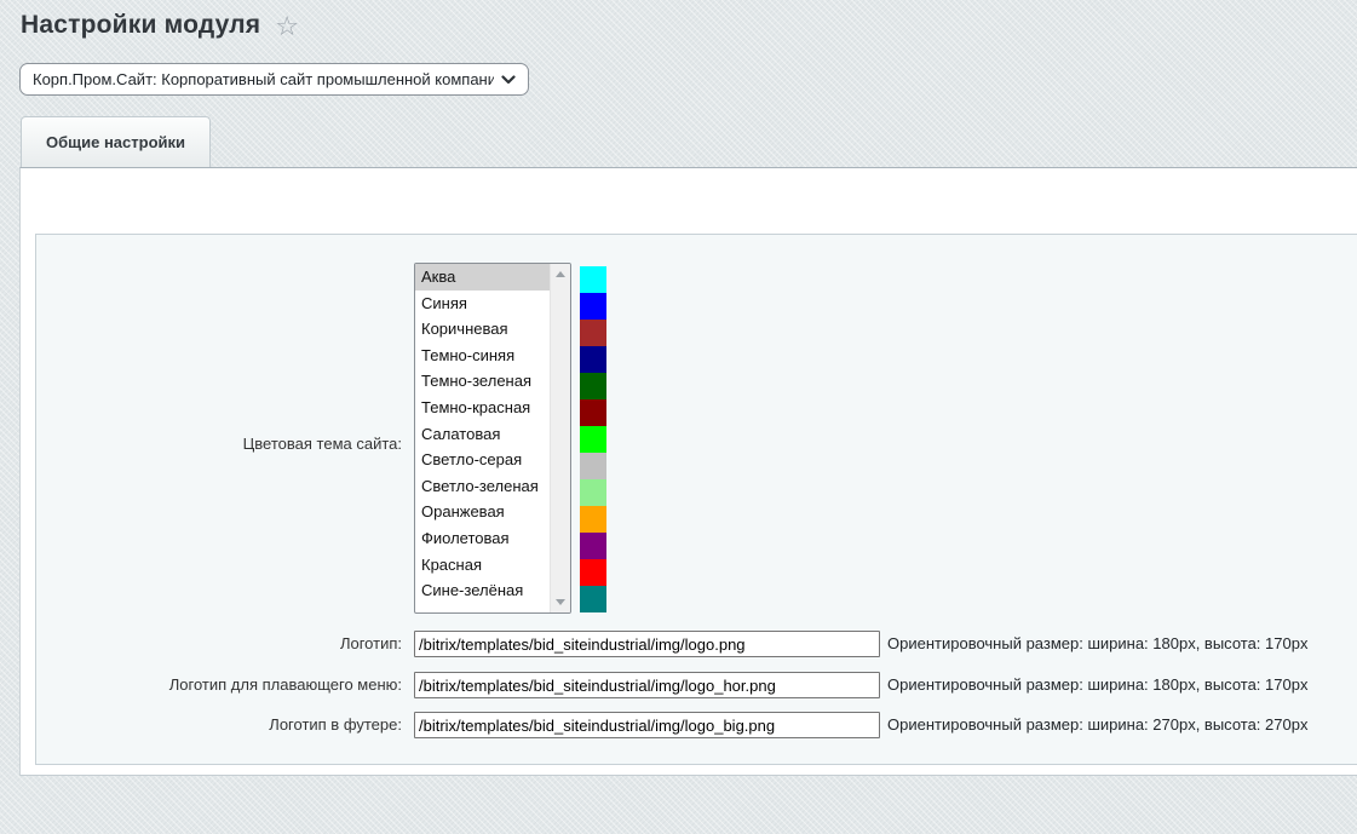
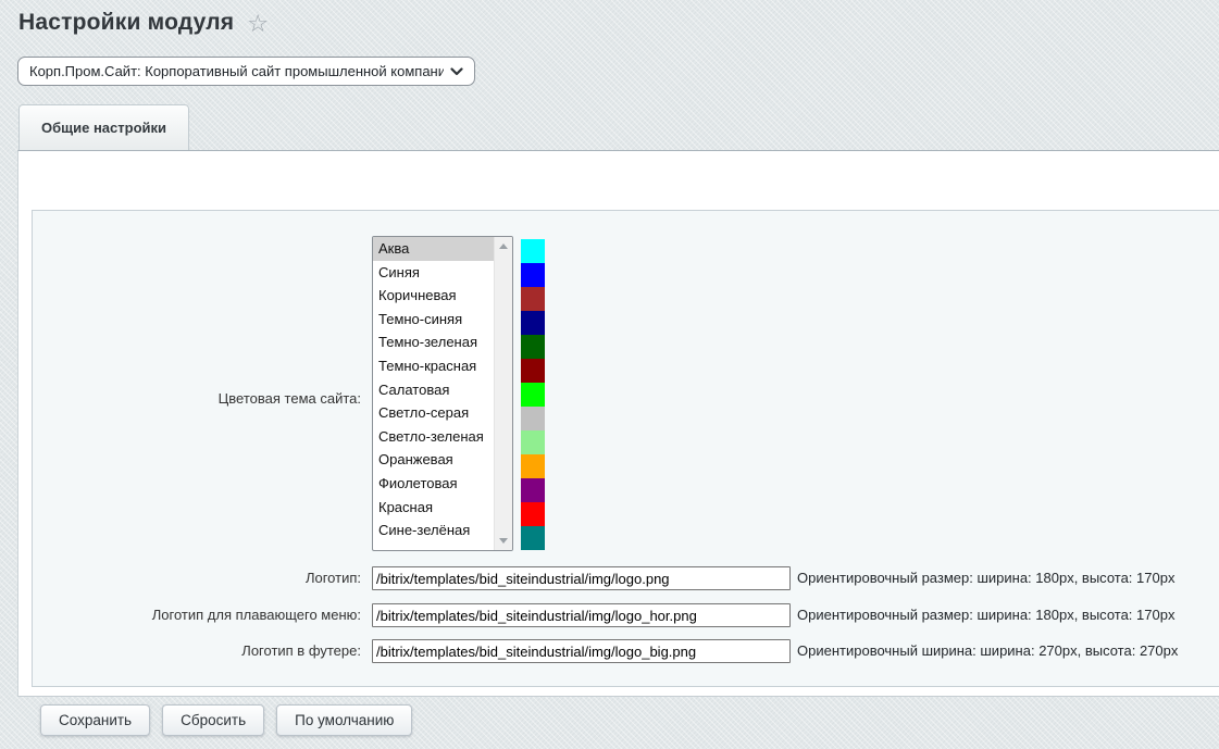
  Настройки модуля
  ☆
  Корп.Пром.Сайт: Корпоративный сайт промышленной компани
  Общие настройки
  Цветовая тема сайта:
  Аква
  Синяя
  Коричневая
  Темно-синяя
  Темно-зеленая
  Темно-красная
  Салатовая
  Светло-серая
  Светло-зеленая
  Оранжевая
  Фиолетовая
  Красная
  Сине-зелёная
  Логотип:
  /bitrix/templates/bid_siteindustrial/img/logo.png
  Ориентировочный размер: ширина: 180px, высота: 170px
  Логотип для плавающего меню:
  /bitrix/templates/bid_siteindustrial/img/logo_hor.png
  Ориентировочный размер: ширина: 180px, высота: 170px
  Логотип в футере:
  /bitrix/templates/bid_siteindustrial/img/logo_big.png
- Ориентировочный размер: ширина: 270px, высота: 270px
+ Ориентировочный ширина: ширина: 270px, высота: 270px
+ Сохранить
+ Сбросить
+ По умолчанию
